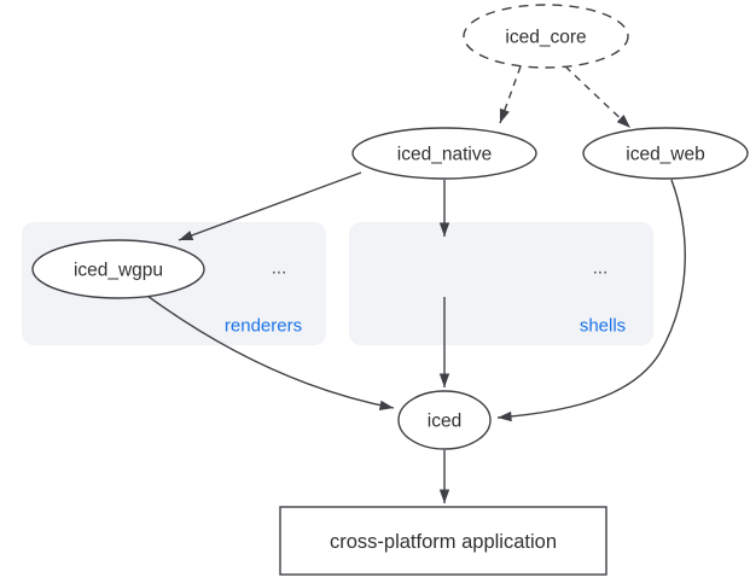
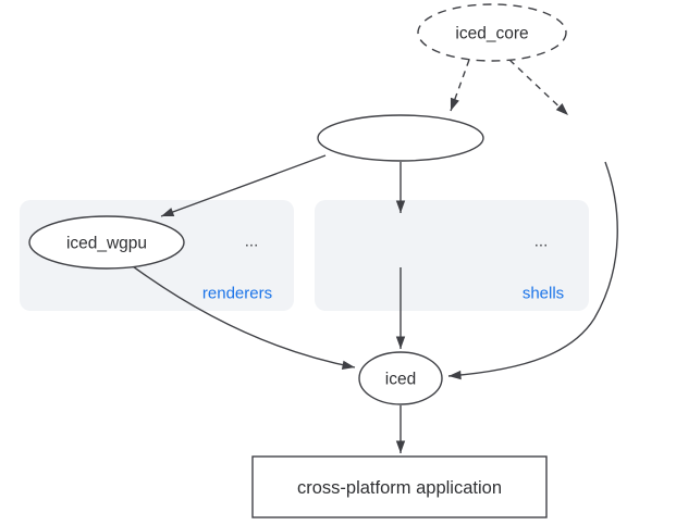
  ...
  renderers
  ...
  shells
  iced_core
- iced_native
- iced_web
  iced_wgpu
  iced
  cross-platform application
